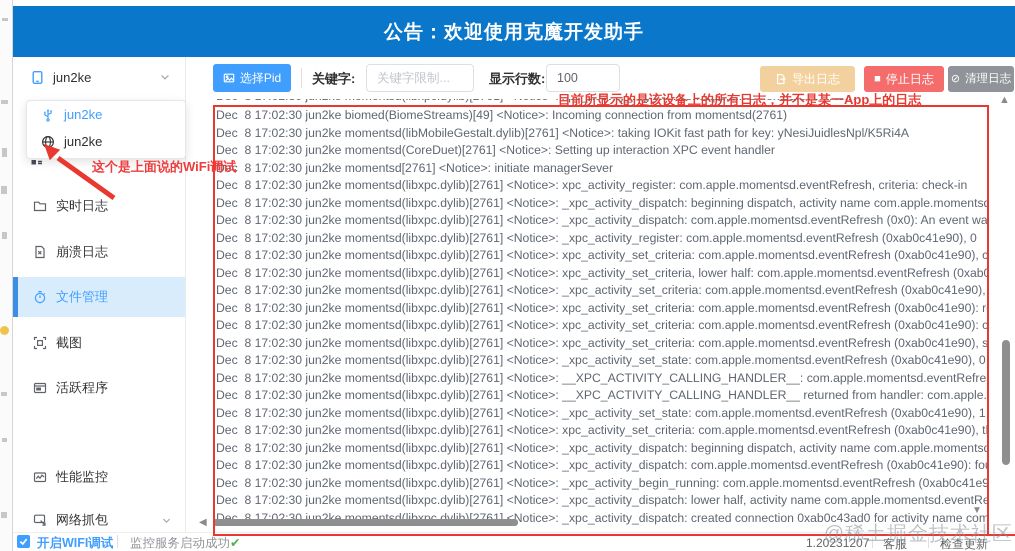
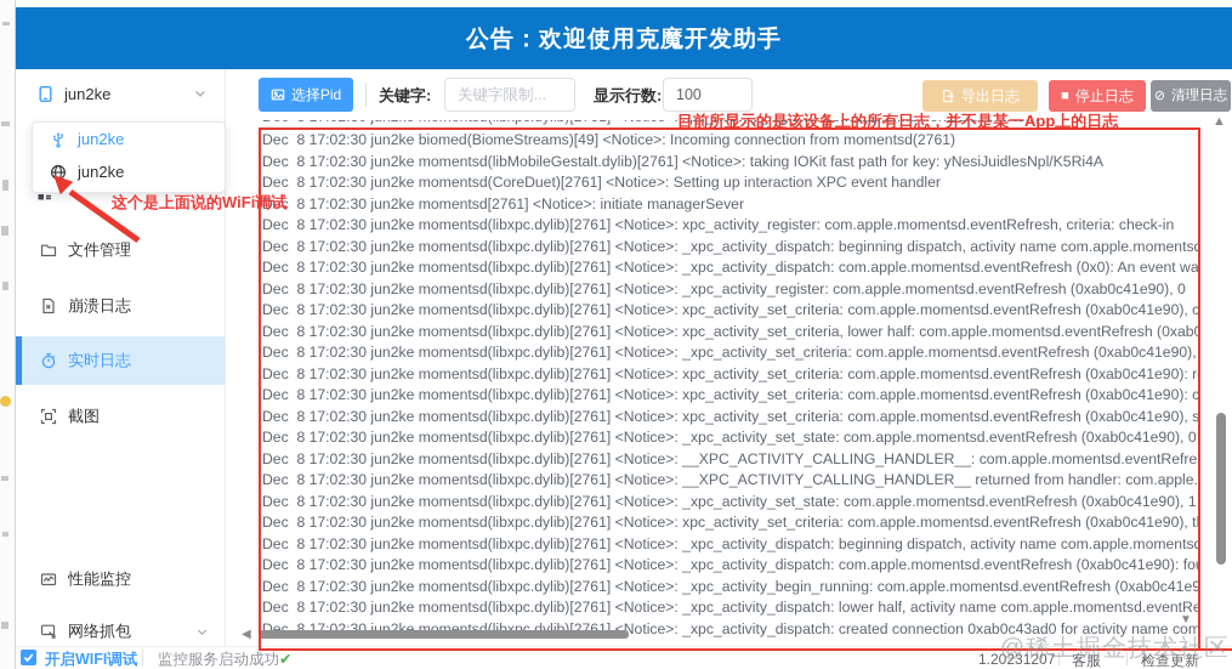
  公告：欢迎使用克魔开发助手
  jun2ke
  jun2ke
  jun2ke
  这个是上面说的WiFi调试
- 实时日志
+ 文件管理
  崩溃日志
- 文件管理
+ 实时日志
  截图
- 活跃程序
  性能监控
  网络抓包
  选择Pid
  关键字:
  关键字限制...
  显示行数:
  100
  导出日志
  ■
  停止日志
  ⊘
  清理日志
  目前所显示的是该设备上的所有日志，并不是某一App上的日志
  Dec 8 17:02:30 jun2ke biomed(BiomeStreams)[49] <Notice>: Incoming connection from momentsd(2761)
  Dec 8 17:02:30 jun2ke momentsd(libMobileGestalt.dylib)[2761] <Notice>: taking IOKit fast path for key: yNesiJuidlesNpl/K5Ri4A
  Dec 8 17:02:30 jun2ke momentsd(CoreDuet)[2761] <Notice>: Setting up interaction XPC event handler
  Dec 8 17:02:30 jun2ke momentsd[2761] <Notice>: initiate managerSever
  Dec 8 17:02:30 jun2ke momentsd(libxpc.dylib)[2761] <Notice>: xpc_activity_register: com.apple.momentsd.eventRefresh, criteria: check-in
  Dec 8 17:02:30 jun2ke momentsd(libxpc.dylib)[2761] <Notice>: _xpc_activity_dispatch: beginning dispatch, activity name com.apple.momentsd
  Dec 8 17:02:30 jun2ke momentsd(libxpc.dylib)[2761] <Notice>: _xpc_activity_dispatch: com.apple.momentsd.eventRefresh (0x0): An event wa
  Dec 8 17:02:30 jun2ke momentsd(libxpc.dylib)[2761] <Notice>: _xpc_activity_register: com.apple.momentsd.eventRefresh (0xab0c41e90), 0
  Dec 8 17:02:30 jun2ke momentsd(libxpc.dylib)[2761] <Notice>: xpc_activity_set_criteria: com.apple.momentsd.eventRefresh (0xab0c41e90), c
  Dec 8 17:02:30 jun2ke momentsd(libxpc.dylib)[2761] <Notice>: xpc_activity_set_criteria, lower half: com.apple.momentsd.eventRefresh (0xab0
  Dec 8 17:02:30 jun2ke momentsd(libxpc.dylib)[2761] <Notice>: _xpc_activity_set_criteria: com.apple.momentsd.eventRefresh (0xab0c41e90),
  Dec 8 17:02:30 jun2ke momentsd(libxpc.dylib)[2761] <Notice>: xpc_activity_set_criteria: com.apple.momentsd.eventRefresh (0xab0c41e90): r
  Dec 8 17:02:30 jun2ke momentsd(libxpc.dylib)[2761] <Notice>: xpc_activity_set_criteria: com.apple.momentsd.eventRefresh (0xab0c41e90): c
  Dec 8 17:02:30 jun2ke momentsd(libxpc.dylib)[2761] <Notice>: xpc_activity_set_criteria: com.apple.momentsd.eventRefresh (0xab0c41e90), s
  Dec 8 17:02:30 jun2ke momentsd(libxpc.dylib)[2761] <Notice>: _xpc_activity_set_state: com.apple.momentsd.eventRefresh (0xab0c41e90), 0
  Dec 8 17:02:30 jun2ke momentsd(libxpc.dylib)[2761] <Notice>: __XPC_ACTIVITY_CALLING_HANDLER__: com.apple.momentsd.eventRefre
  Dec 8 17:02:30 jun2ke momentsd(libxpc.dylib)[2761] <Notice>: __XPC_ACTIVITY_CALLING_HANDLER__ returned from handler: com.apple.
  Dec 8 17:02:30 jun2ke momentsd(libxpc.dylib)[2761] <Notice>: _xpc_activity_set_state: com.apple.momentsd.eventRefresh (0xab0c41e90), 1
  Dec 8 17:02:30 jun2ke momentsd(libxpc.dylib)[2761] <Notice>: xpc_activity_set_criteria: com.apple.momentsd.eventRefresh (0xab0c41e90), t
  Dec 8 17:02:30 jun2ke momentsd(libxpc.dylib)[2761] <Notice>: _xpc_activity_dispatch: beginning dispatch, activity name com.apple.momentsd
  Dec 8 17:02:30 jun2ke momentsd(libxpc.dylib)[2761] <Notice>: _xpc_activity_dispatch: com.apple.momentsd.eventRefresh (0xab0c41e90): fo
  Dec 8 17:02:30 jun2ke momentsd(libxpc.dylib)[2761] <Notice>: _xpc_activity_begin_running: com.apple.momentsd.eventRefresh (0xab0c41e9
  Dec 8 17:02:30 jun2ke momentsd(libxpc.dylib)[2761] <Notice>: _xpc_activity_dispatch: lower half, activity name com.apple.momentsd.eventRe
  Dec 8 17:02:30 jun2ke momentsd(libxpc.dylib)[2761] <Notice>: _xpc_activity_dispatch: created connection 0xab0c43ad0 for activity name com
  ▲
  ▼
  ◀
  开启WIFI调试
  监控服务启动成功✔
  1.20231207
  客服
  检查更新
  @稀土掘金技术社区
